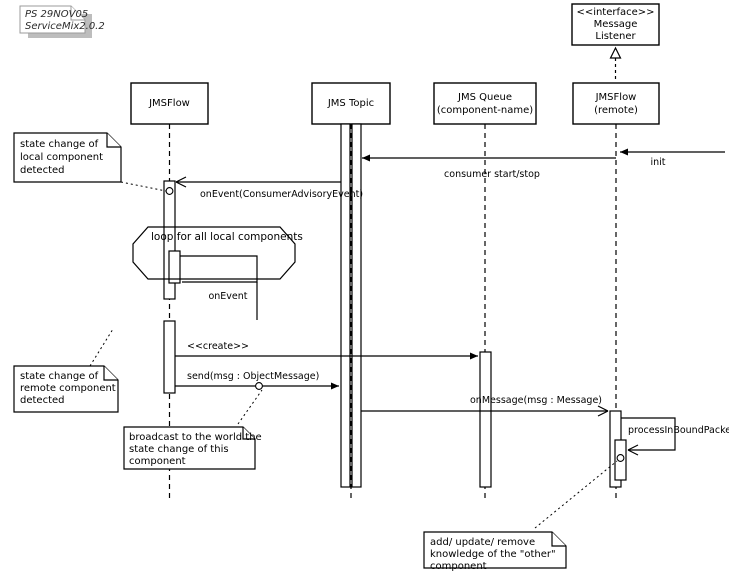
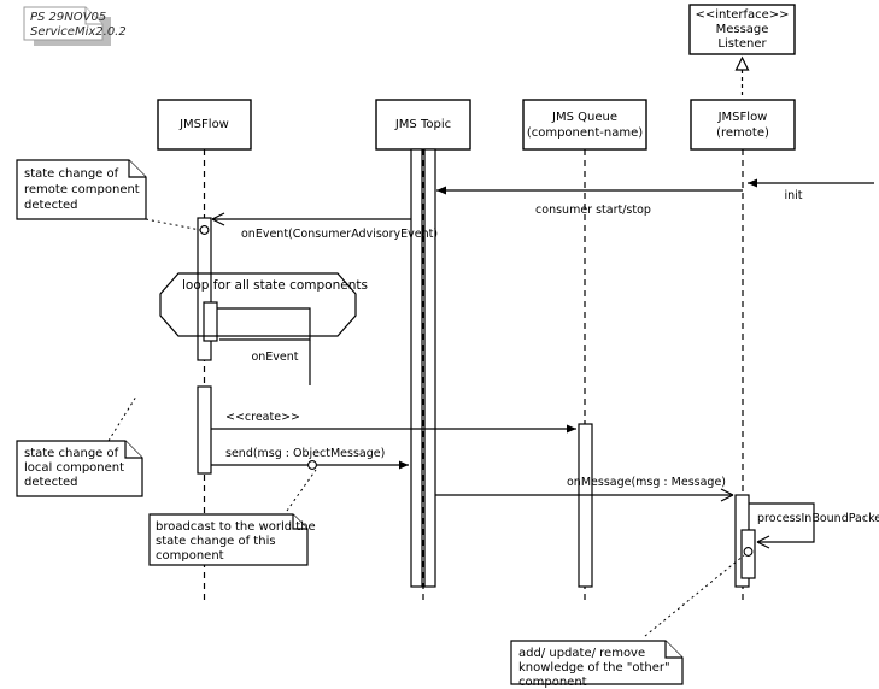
  PS 29NOV05
  ServiceMix2.0.2
  <<interface>>
  Message
  Listener
  JMSFlow
  JMS Topic
  JMS Queue
  (component-name)
  JMSFlow
  (remote)
  init
  consumer start/stop
  onEvent(ConsumerAdvisoryEvent)
  state change of
- local component
+ remote component
  detected
- loop for all local components
+ loop for all state components
  onEvent
  state change of
- remote component
+ local component
  detected
  <<create>>
  send(msg : ObjectMessage)
  onMessage(msg : Message)
  broadcast to the world the
  state change of this
  component
  processInBoundPacke
  add/ update/ remove
  knowledge of the "other"
  component
